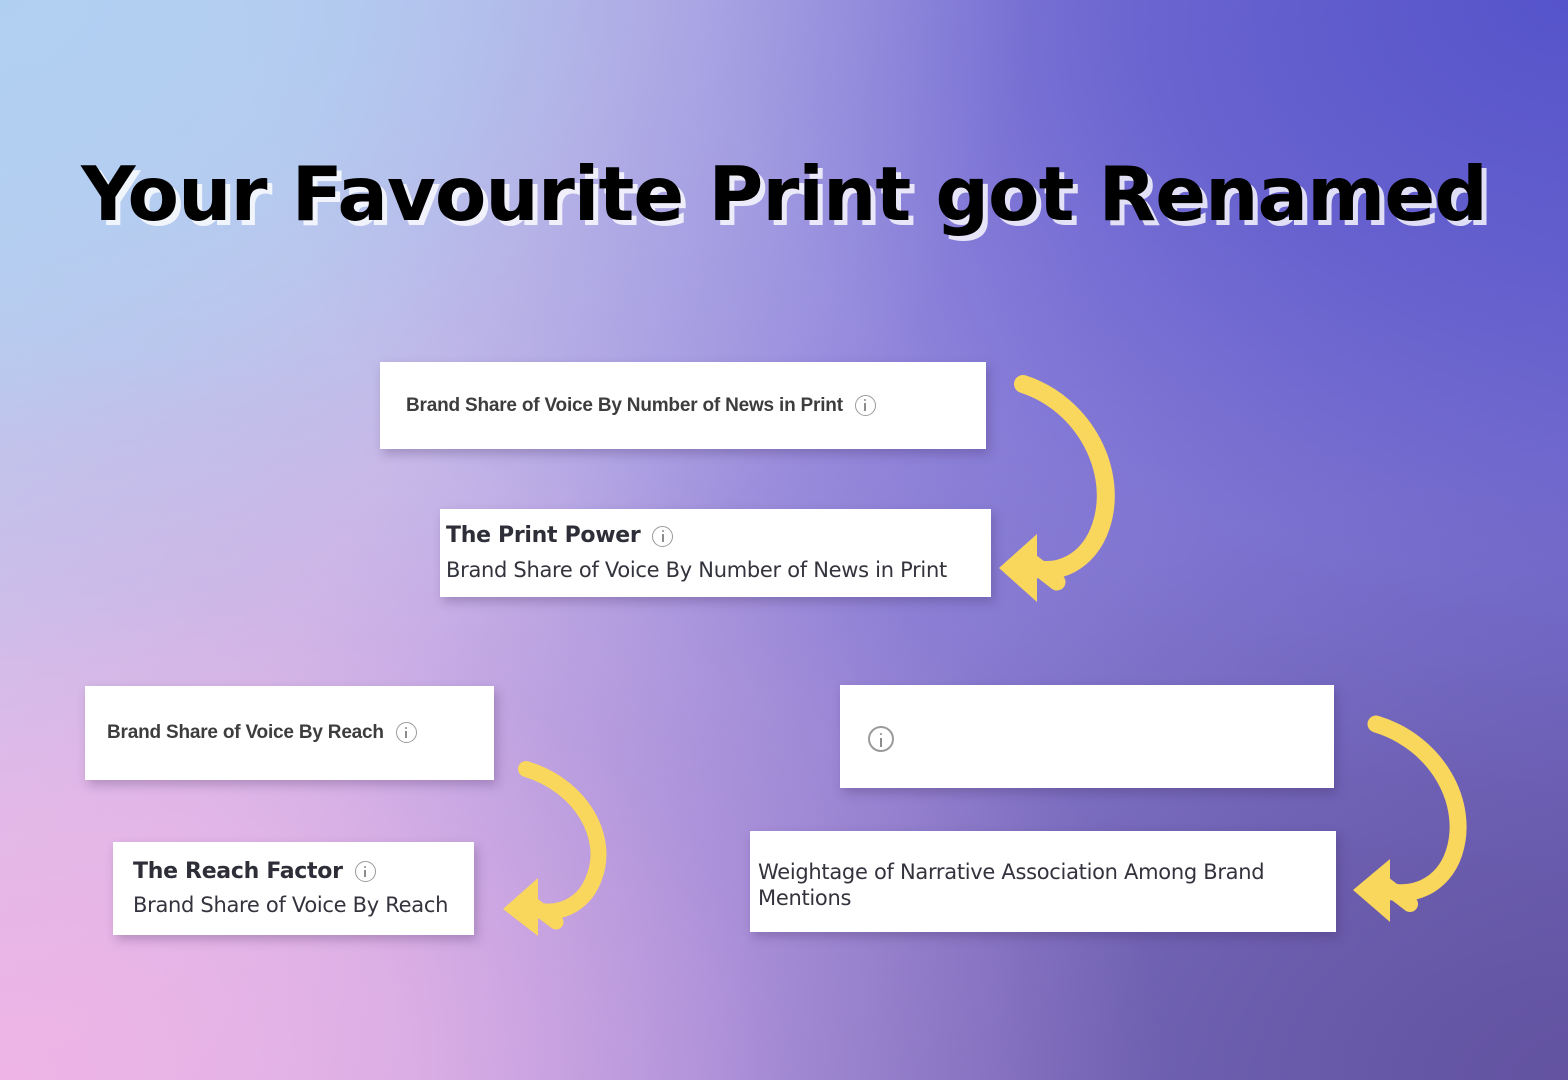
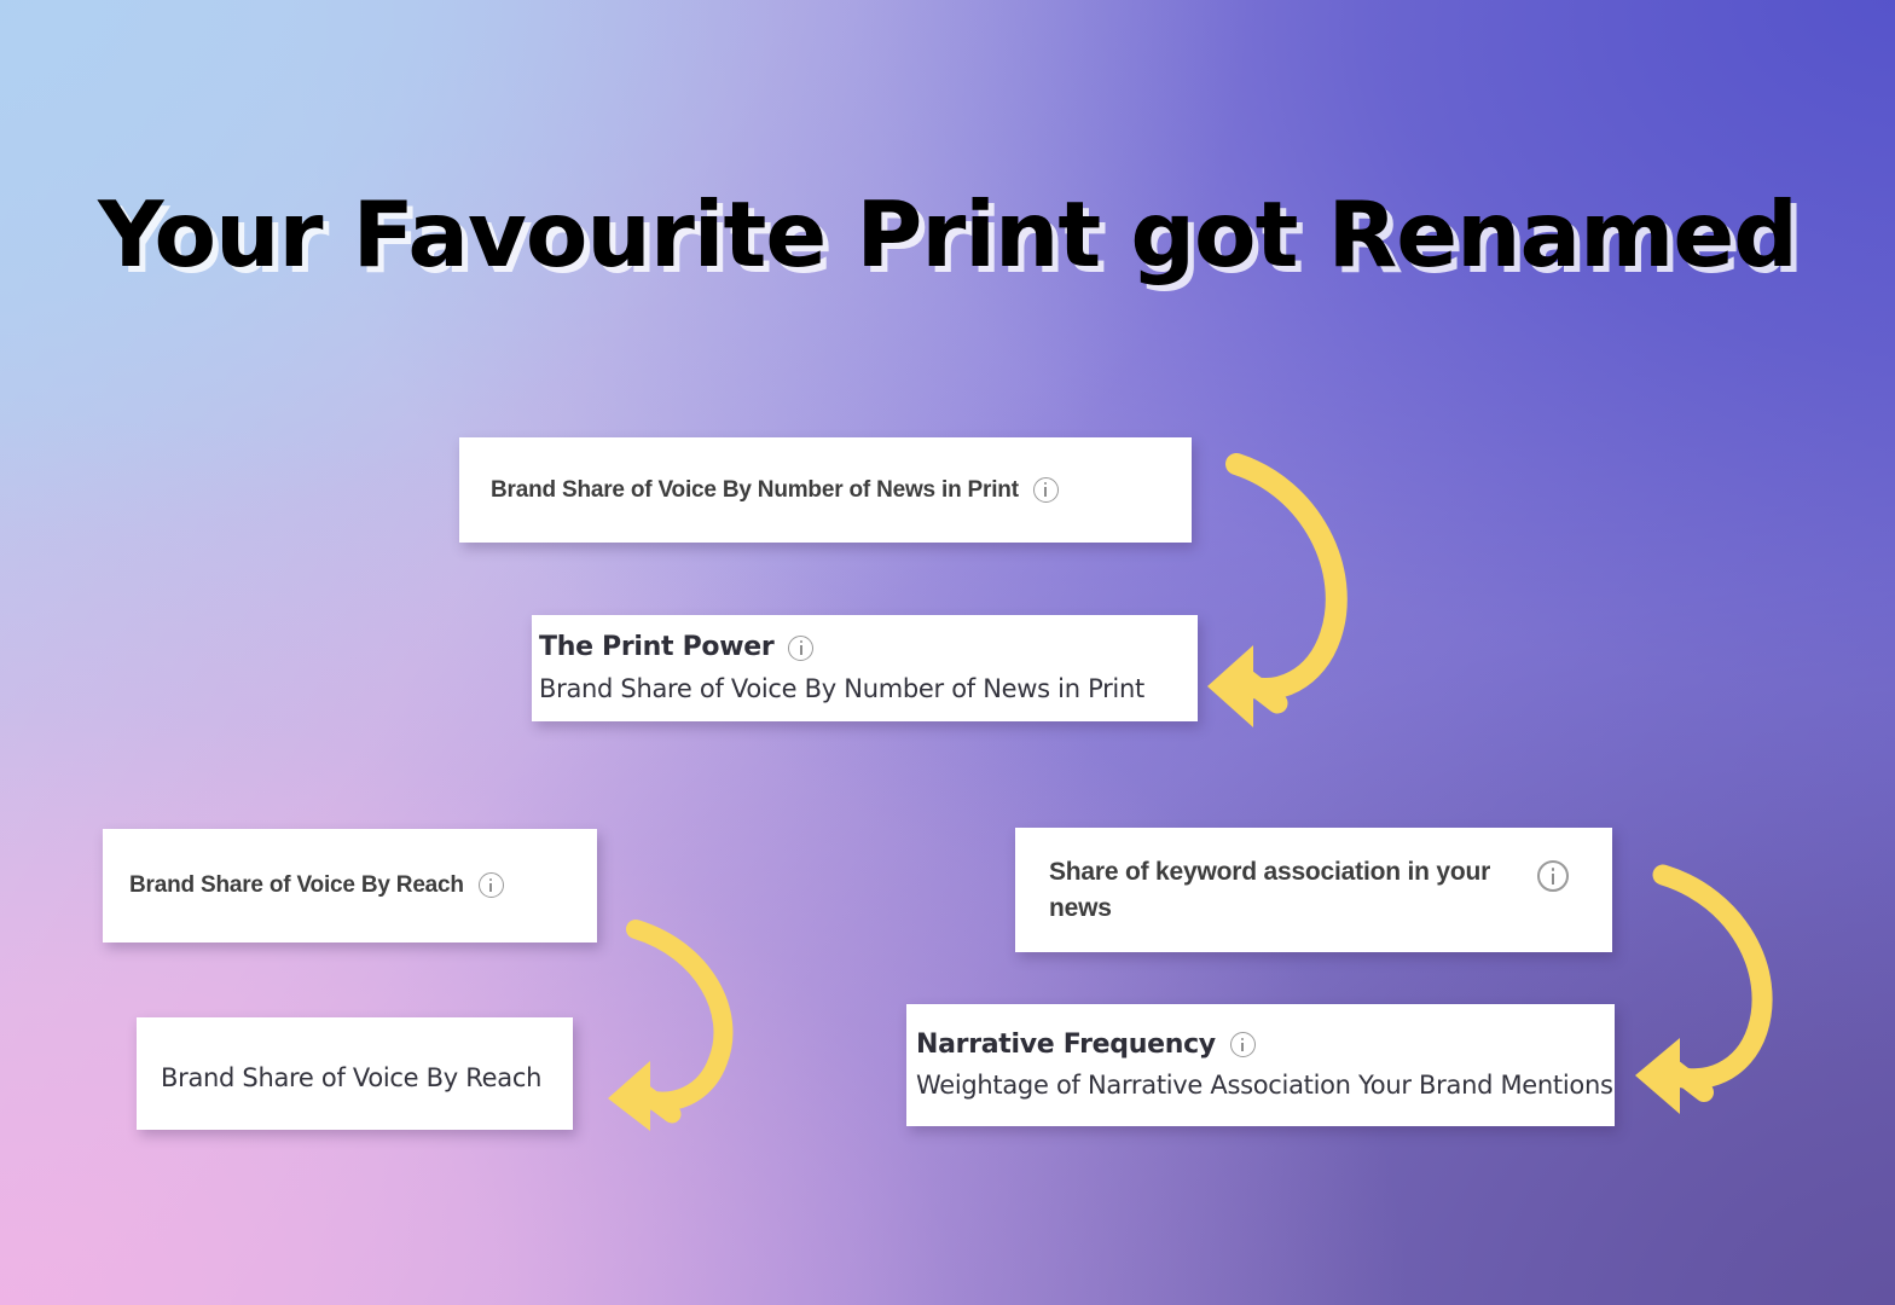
  Your Favourite Print got Renamed
  Brand Share of Voice By Number of News in Print
  The Print Power
  Brand Share of Voice By Number of News in Print
  Brand Share of Voice By Reach
- The Reach Factor
  Brand Share of Voice By Reach
+ Share of keyword association in your news
+ Narrative Frequency
- Weightage of Narrative Association Among Brand Mentions
+ Weightage of Narrative Association Your Brand Mentions
